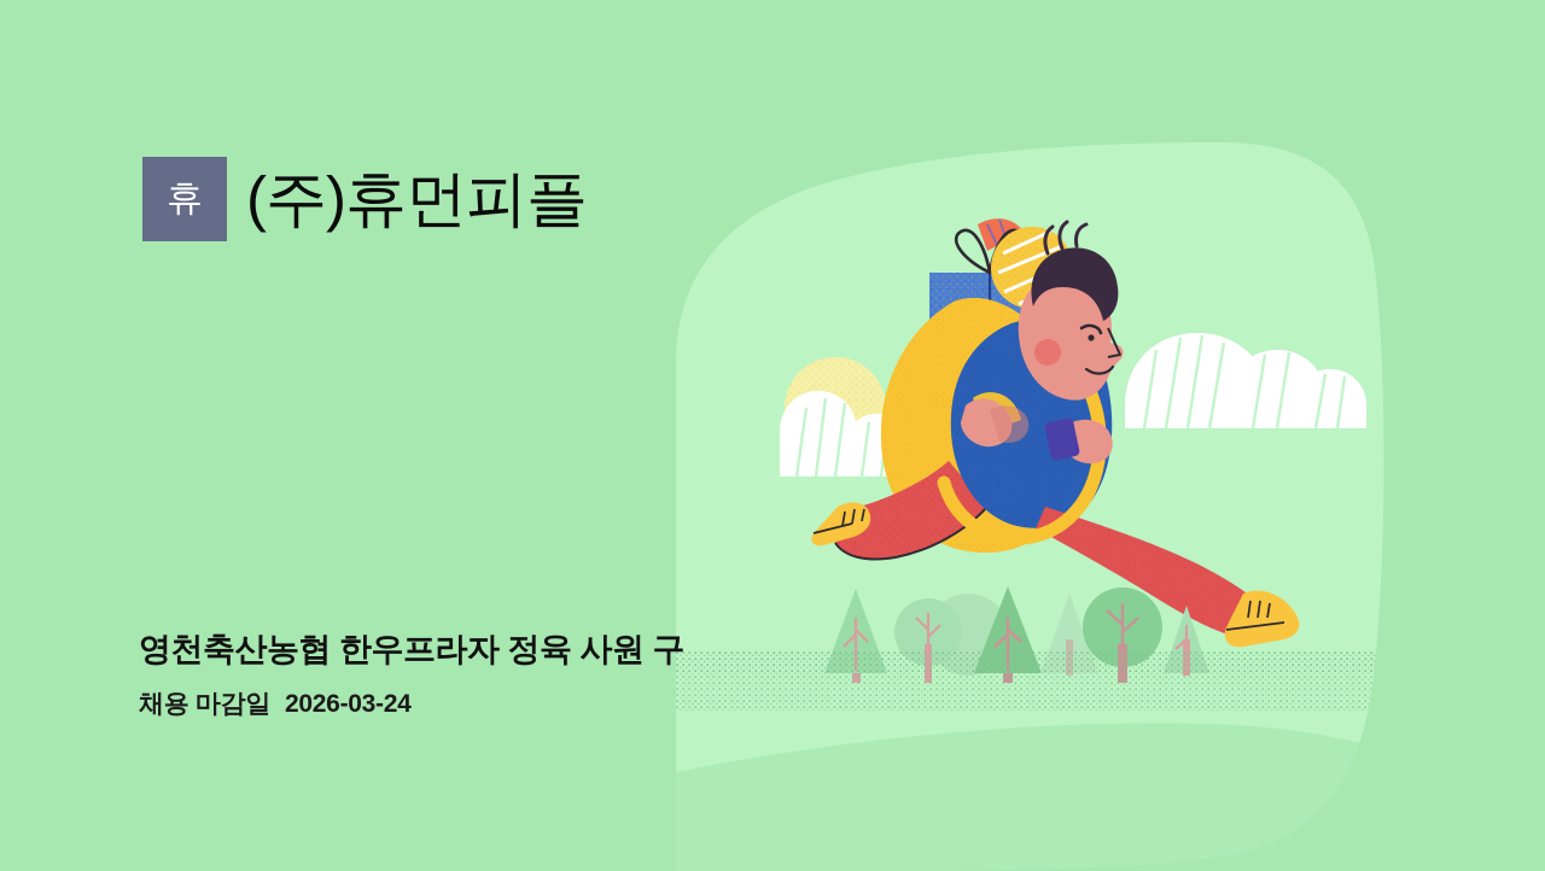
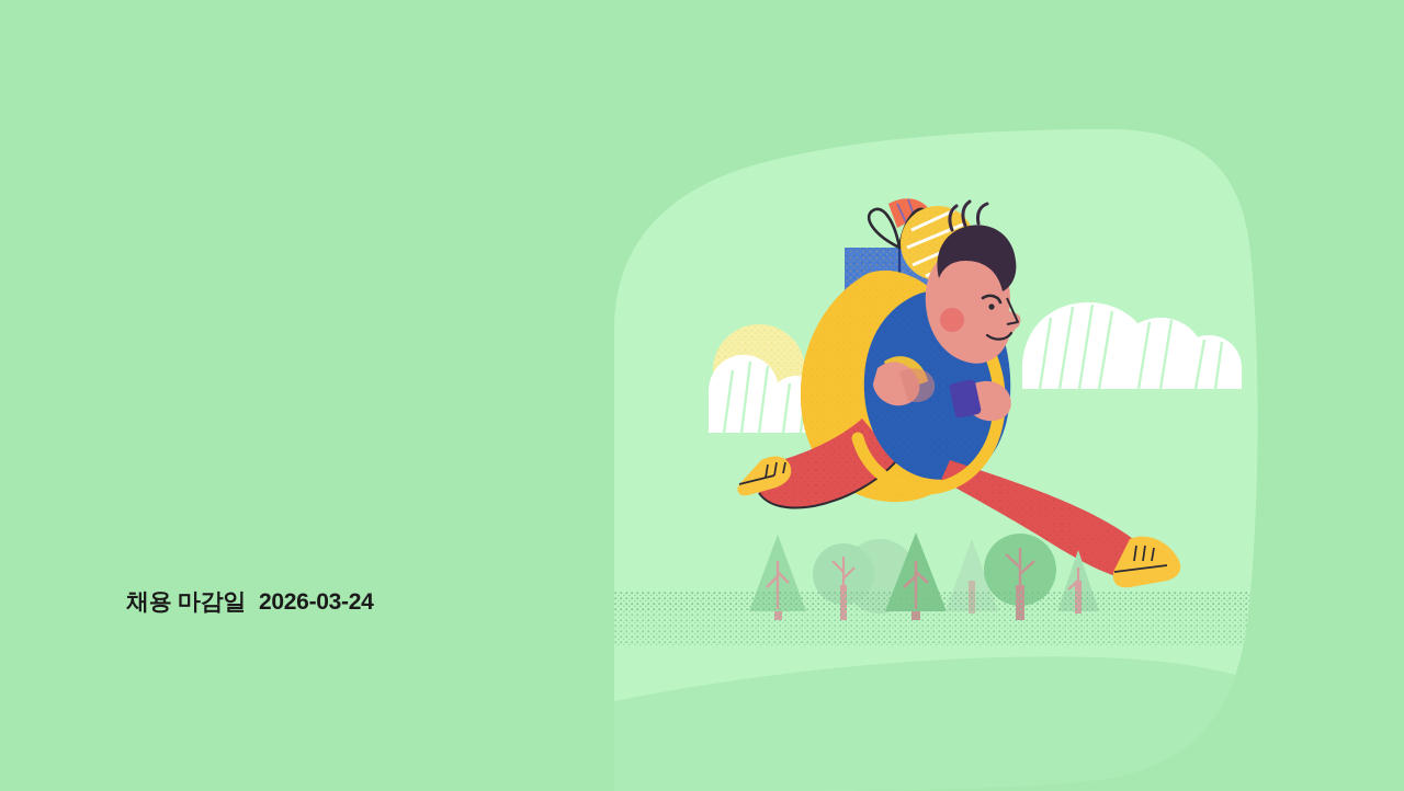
- 휴
- (주)휴먼피플
- 영천축산농협 한우프라자 정육 사원 구
  채용 마감일 2026-03-24
